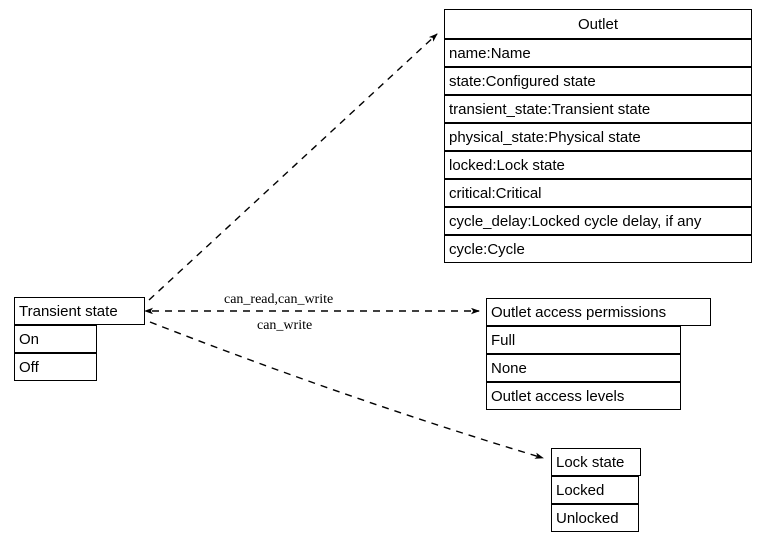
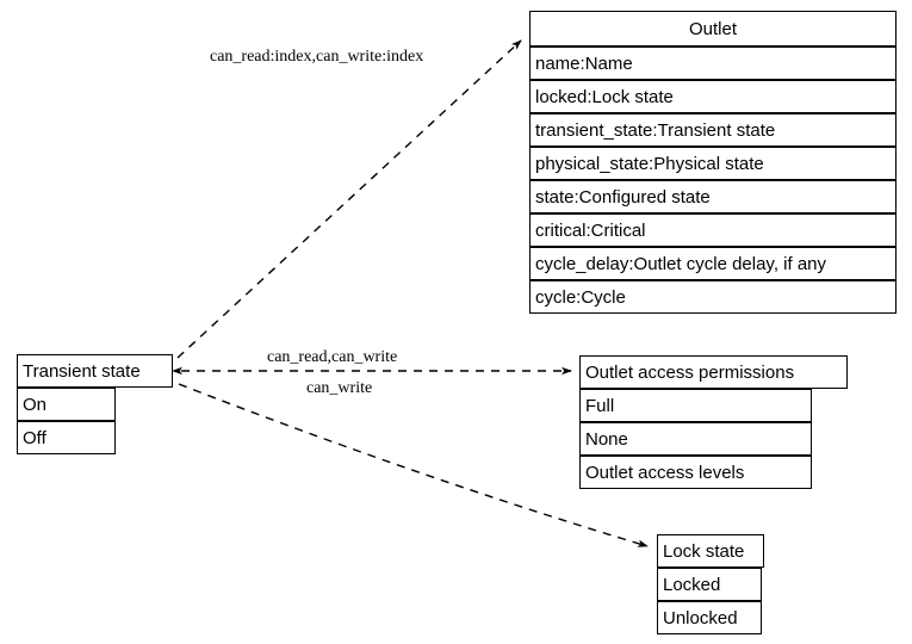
  Outlet
  name:Name
- state:Configured state
+ locked:Lock state
  transient_state:Transient state
  physical_state:Physical state
- locked:Lock state
+ state:Configured state
  critical:Critical
- cycle_delay:Locked cycle delay, if any
+ cycle_delay:Outlet cycle delay, if any
  cycle:Cycle
  Transient state
  On
  Off
  Outlet access permissions
  Full
  None
  Outlet access levels
  Lock state
  Locked
  Unlocked
+ can_read:index,can_write:index
  can_read,can_write
  can_write
